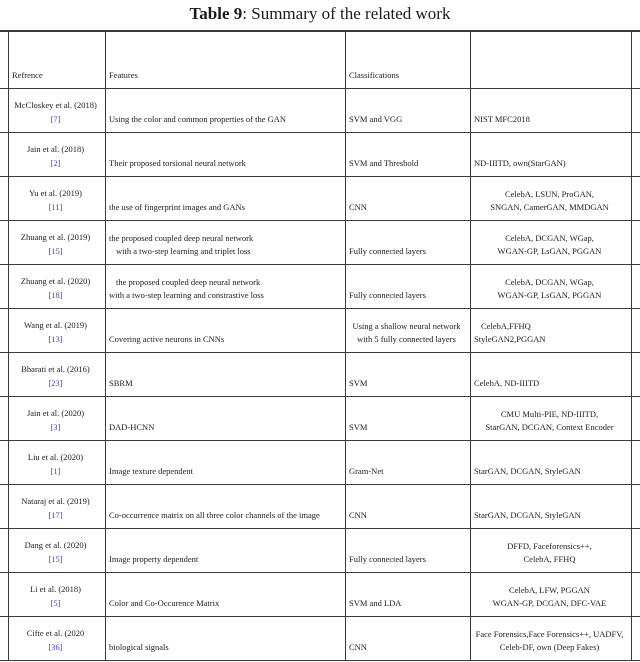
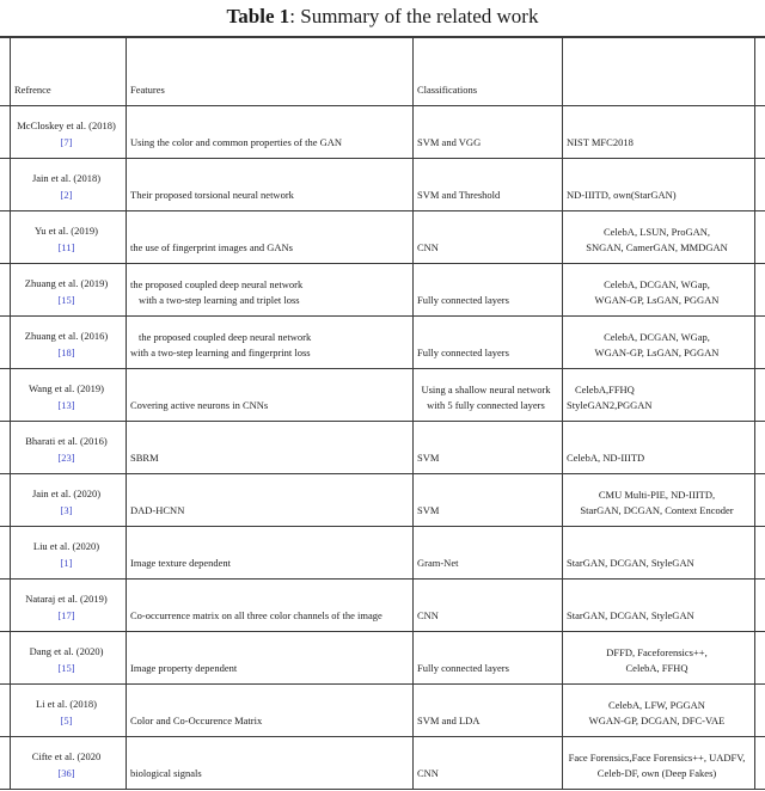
- Table 9: Summary of the related work
+ Table 1: Summary of the related work
  Refrence
  Features
  Classifications
  McCloskey et al. (2018)
  [7]
  Using the color and common properties of the GAN
  SVM and VGG
  NIST MFC2018
  Jain et al. (2018)
  [2]
  Their proposed torsional neural network
  SVM and Threshold
  ND-IIITD, own(StarGAN)
  Yu et al. (2019)
  [11]
  the use of fingerprint images and GANs
  CNN
  CelebA, LSUN, ProGAN,
  SNGAN, CamerGAN, MMDGAN
  Zhuang et al. (2019)
  [15]
  the proposed coupled deep neural network
  with a two-step learning and triplet loss
  Fully connected layers
  CelebA, DCGAN, WGap,
  WGAN-GP, LsGAN, PGGAN
- Zhuang et al. (2020)
+ Zhuang et al. (2016)
  [18]
  the proposed coupled deep neural network
- with a two-step learning and constrastive loss
+ with a two-step learning and fingerprint loss
  Fully connected layers
  CelebA, DCGAN, WGap,
  WGAN-GP, LsGAN, PGGAN
  Wang et al. (2019)
  [13]
  Covering active neurons in CNNs
  Using a shallow neural network
  with 5 fully connected layers
  CelebA,FFHQ
  StyleGAN2,PGGAN
  Bharati et al. (2016)
  [23]
  SBRM
  SVM
  CelebA, ND-IIITD
  Jain et al. (2020)
  [3]
  DAD-HCNN
  SVM
  CMU Multi-PIE, ND-IIITD,
  StarGAN, DCGAN, Context Encoder
  Liu et al. (2020)
  [1]
  Image texture dependent
  Gram-Net
  StarGAN, DCGAN, StyleGAN
  Nataraj et al. (2019)
  [17]
  Co-occurrence matrix on all three color channels of the image
  CNN
  StarGAN, DCGAN, StyleGAN
  Dang et al. (2020)
  [15]
  Image property dependent
  Fully connected layers
  DFFD, Faceforensics++,
  CelebA, FFHQ
  Li et al. (2018)
  [5]
  Color and Co-Occurence Matrix
  SVM and LDA
  CelebA, LFW, PGGAN
  WGAN-GP, DCGAN, DFC-VAE
  Cifte et al. (2020
  [36]
  biological signals
  CNN
  Face Forensics,Face Forensics++, UADFV,
  Celeb-DF, own (Deep Fakes)
